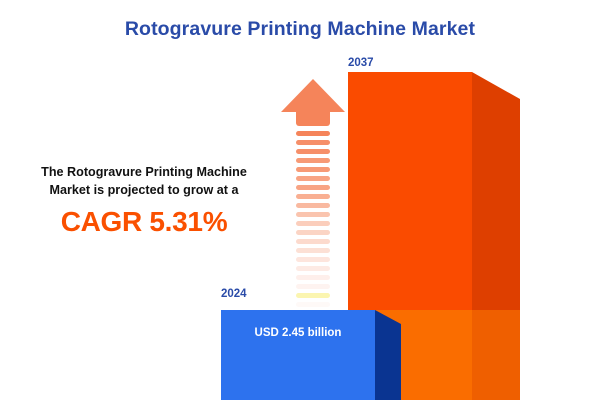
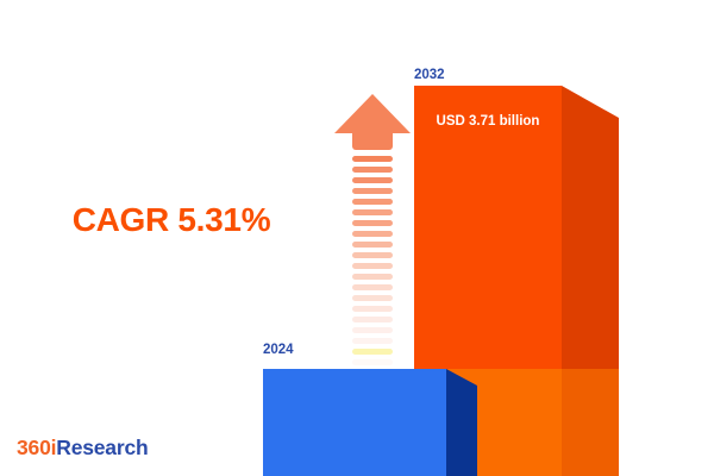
- Rotogravure Printing Machine Market
- The Rotogravure Printing Machine
- Market is projected to grow at a
  CAGR 5.31%
+ 360iResearch
- 2037
+ 2032
+ USD 3.71 billion
  2024
- USD 2.45 billion
